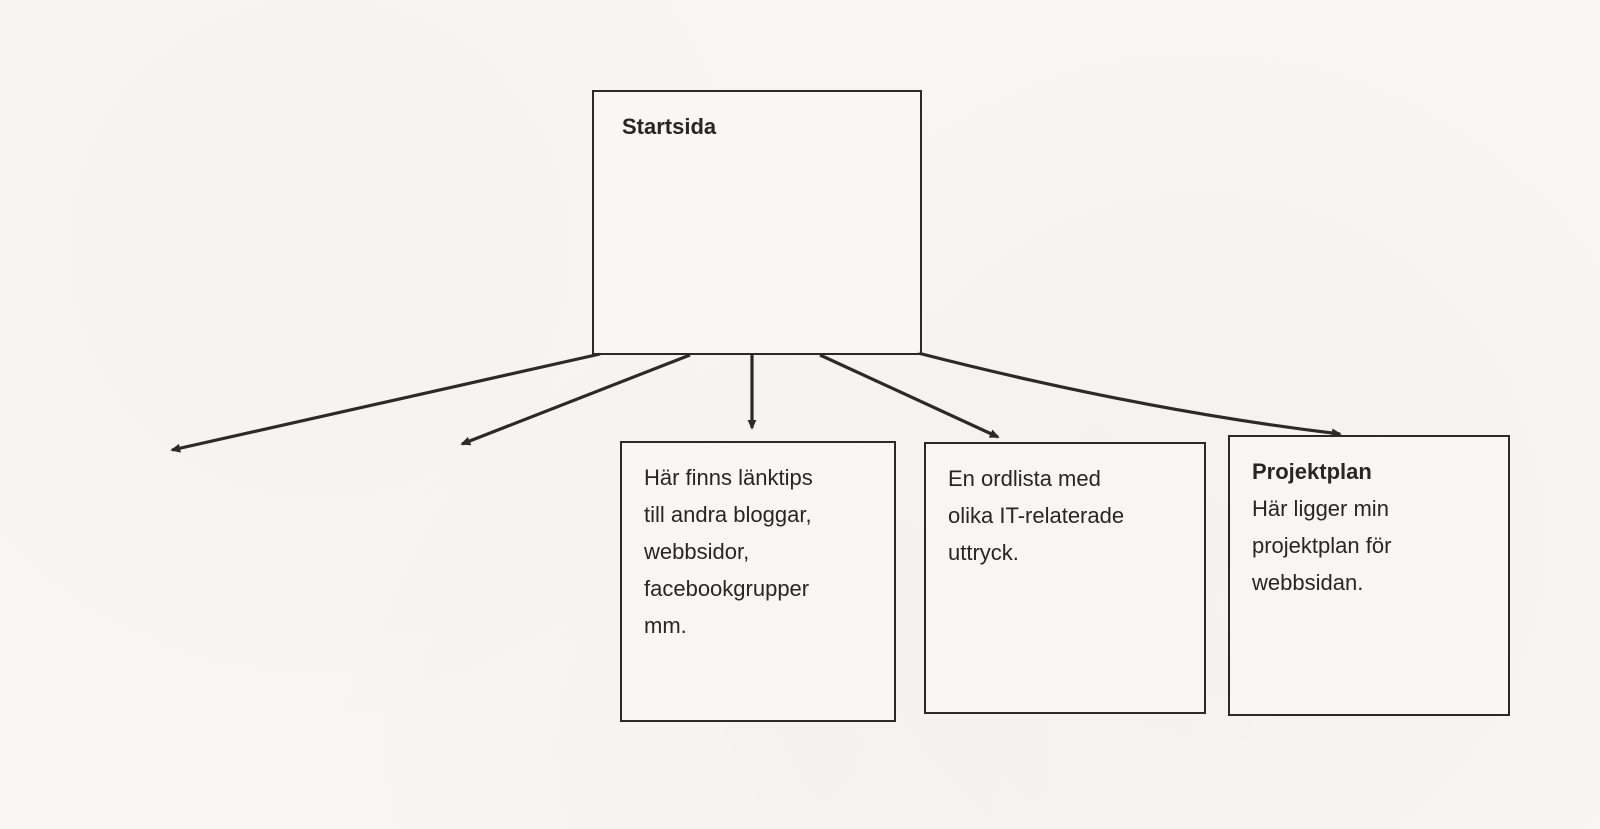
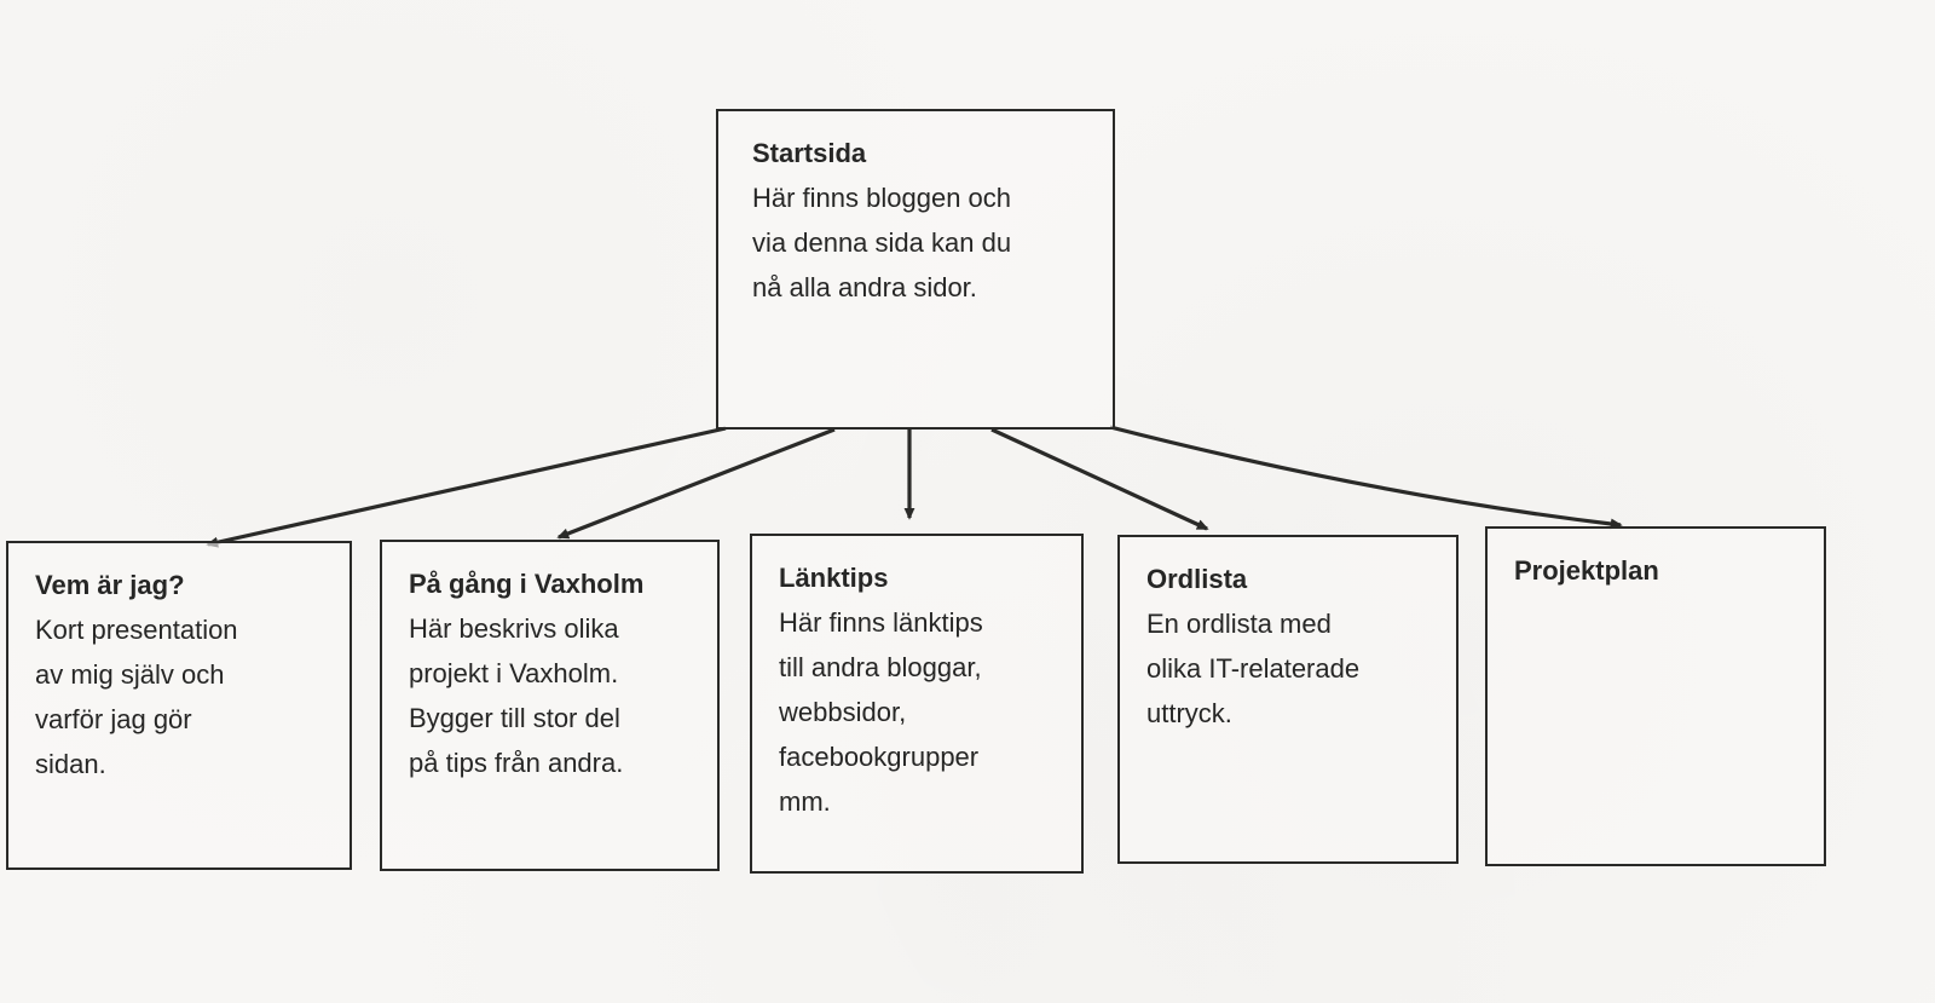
  Startsida
+ Här finns bloggen och
+ via denna sida kan du
+ nå alla andra sidor.
+ Vem är jag?
+ Kort presentation
+ av mig själv och
+ varför jag gör
+ sidan.
+ På gång i Vaxholm
+ Här beskrivs olika
+ projekt i Vaxholm.
+ Bygger till stor del
+ på tips från andra.
+ Länktips
  Här finns länktips
  till andra bloggar,
  webbsidor,
  facebookgrupper
  mm.
+ Ordlista
  En ordlista med
  olika IT-relaterade
  uttryck.
  Projektplan
- Här ligger min
- projektplan för
- webbsidan.
